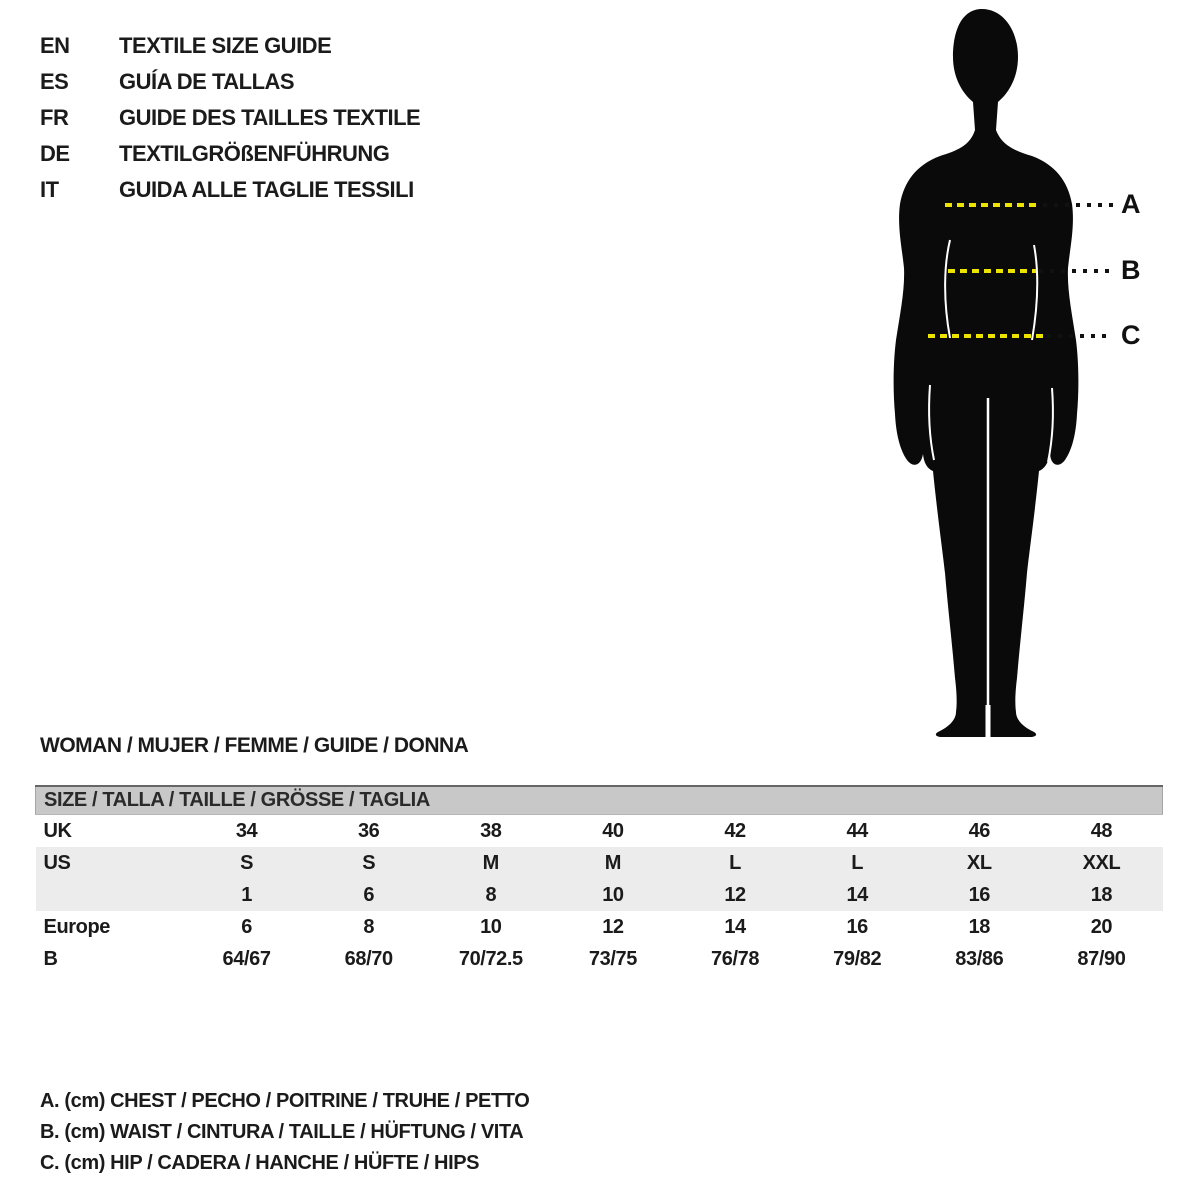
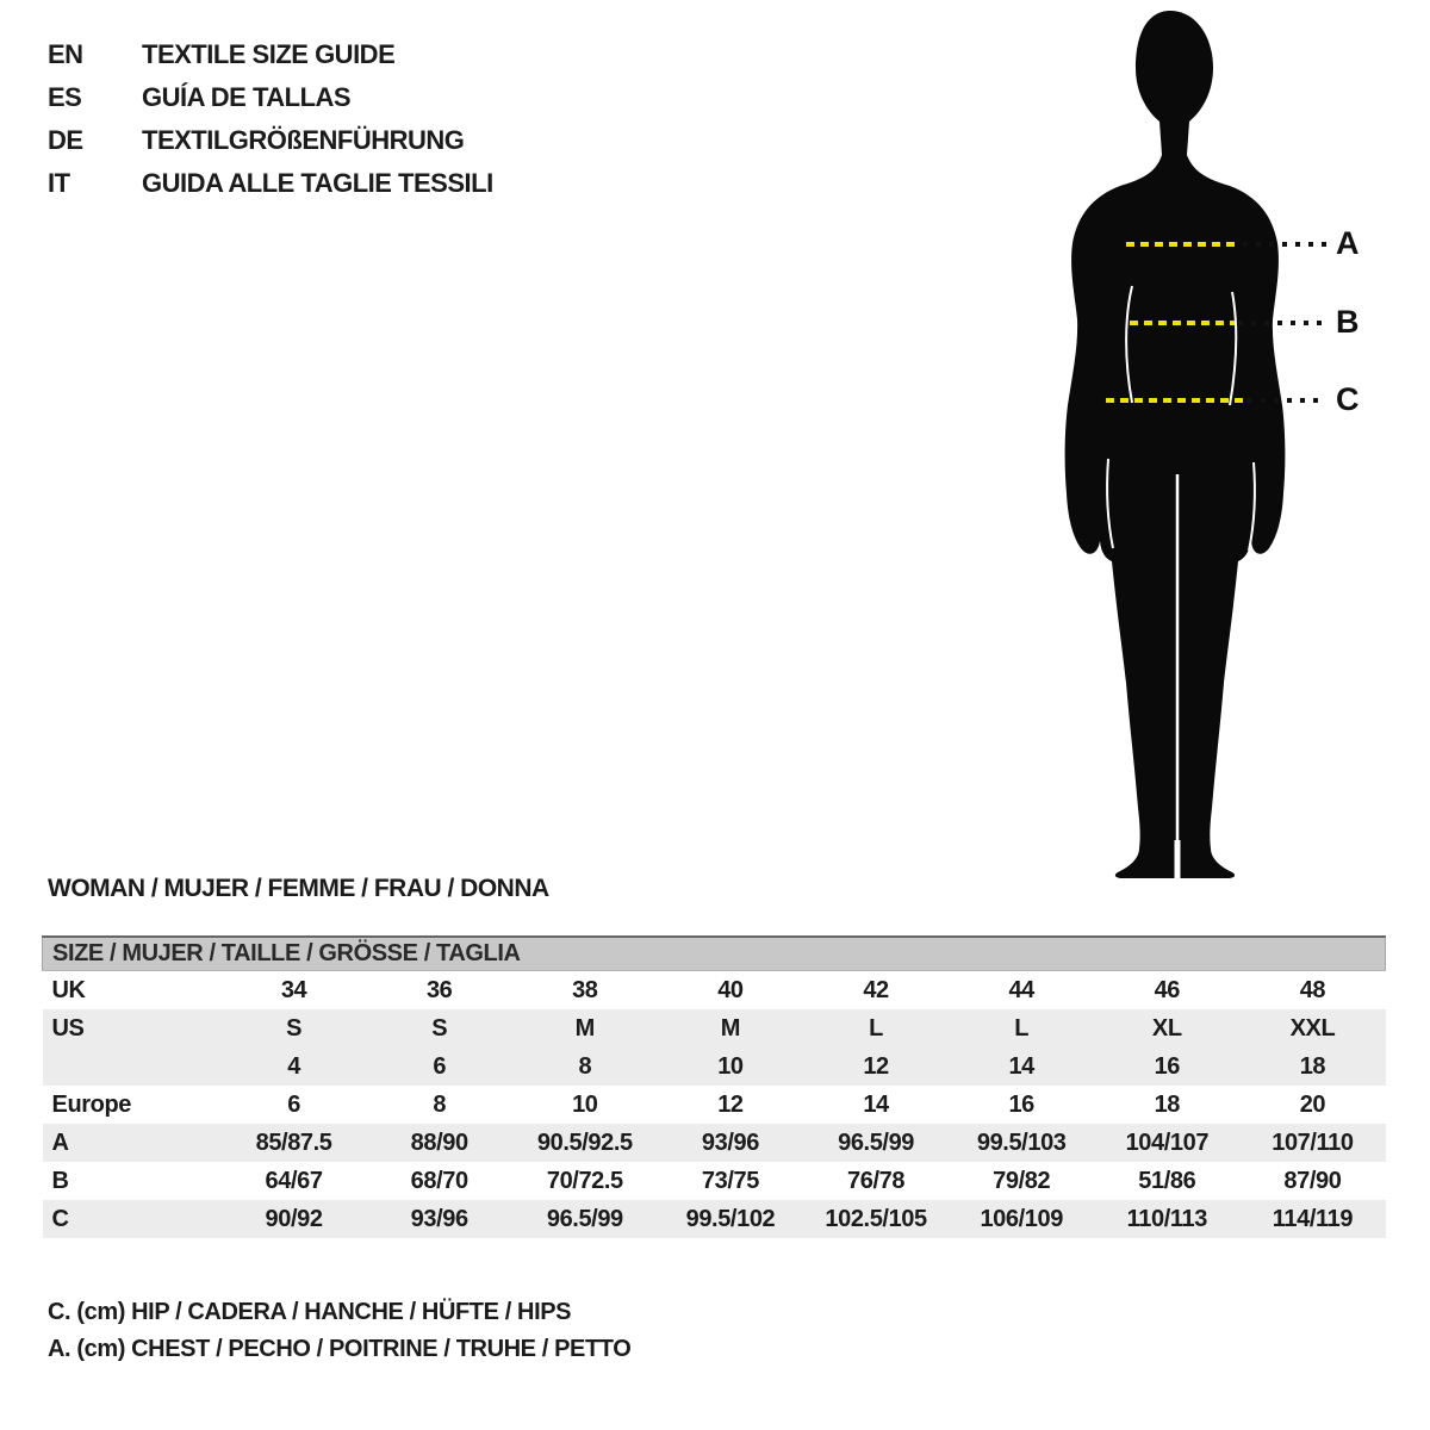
  EN
  TEXTILE SIZE GUIDE
  ES
  GUÍA DE TALLAS
- FR
- GUIDE DES TAILLES TEXTILE
  DE
  TEXTILGRÖßENFÜHRUNG
  IT
  GUIDA ALLE TAGLIE TESSILI
  A
  B
  C
- WOMAN / MUJER / FEMME / GUIDE / DONNA
+ WOMAN / MUJER / FEMME / FRAU / DONNA
- SIZE / TALLA / TAILLE / GRÖSSE / TAGLIA
+ SIZE / MUJER / TAILLE / GRÖSSE / TAGLIA
  UK	34	36	38	40	42	44	46	48
  US	S	S	M	M	L	L	XL	XXL
- 	1	6	8	10	12	14	16	18
+ 	4	6	8	10	12	14	16	18
  Europe	6	8	10	12	14	16	18	20
+ A	85/87.5	88/90	90.5/92.5	93/96	96.5/99	99.5/103	104/107	107/110
- B	64/67	68/70	70/72.5	73/75	76/78	79/82	83/86	87/90
+ B	64/67	68/70	70/72.5	73/75	76/78	79/82	51/86	87/90
+ C	90/92	93/96	96.5/99	99.5/102	102.5/105	106/109	110/113	114/119
- A. (cm) CHEST / PECHO / POITRINE / TRUHE / PETTO
+ C. (cm) HIP / CADERA / HANCHE / HÜFTE / HIPS
- B. (cm) WAIST / CINTURA / TAILLE / HÜFTUNG / VITA
- C. (cm) HIP / CADERA / HANCHE / HÜFTE / HIPS
+ A. (cm) CHEST / PECHO / POITRINE / TRUHE / PETTO
